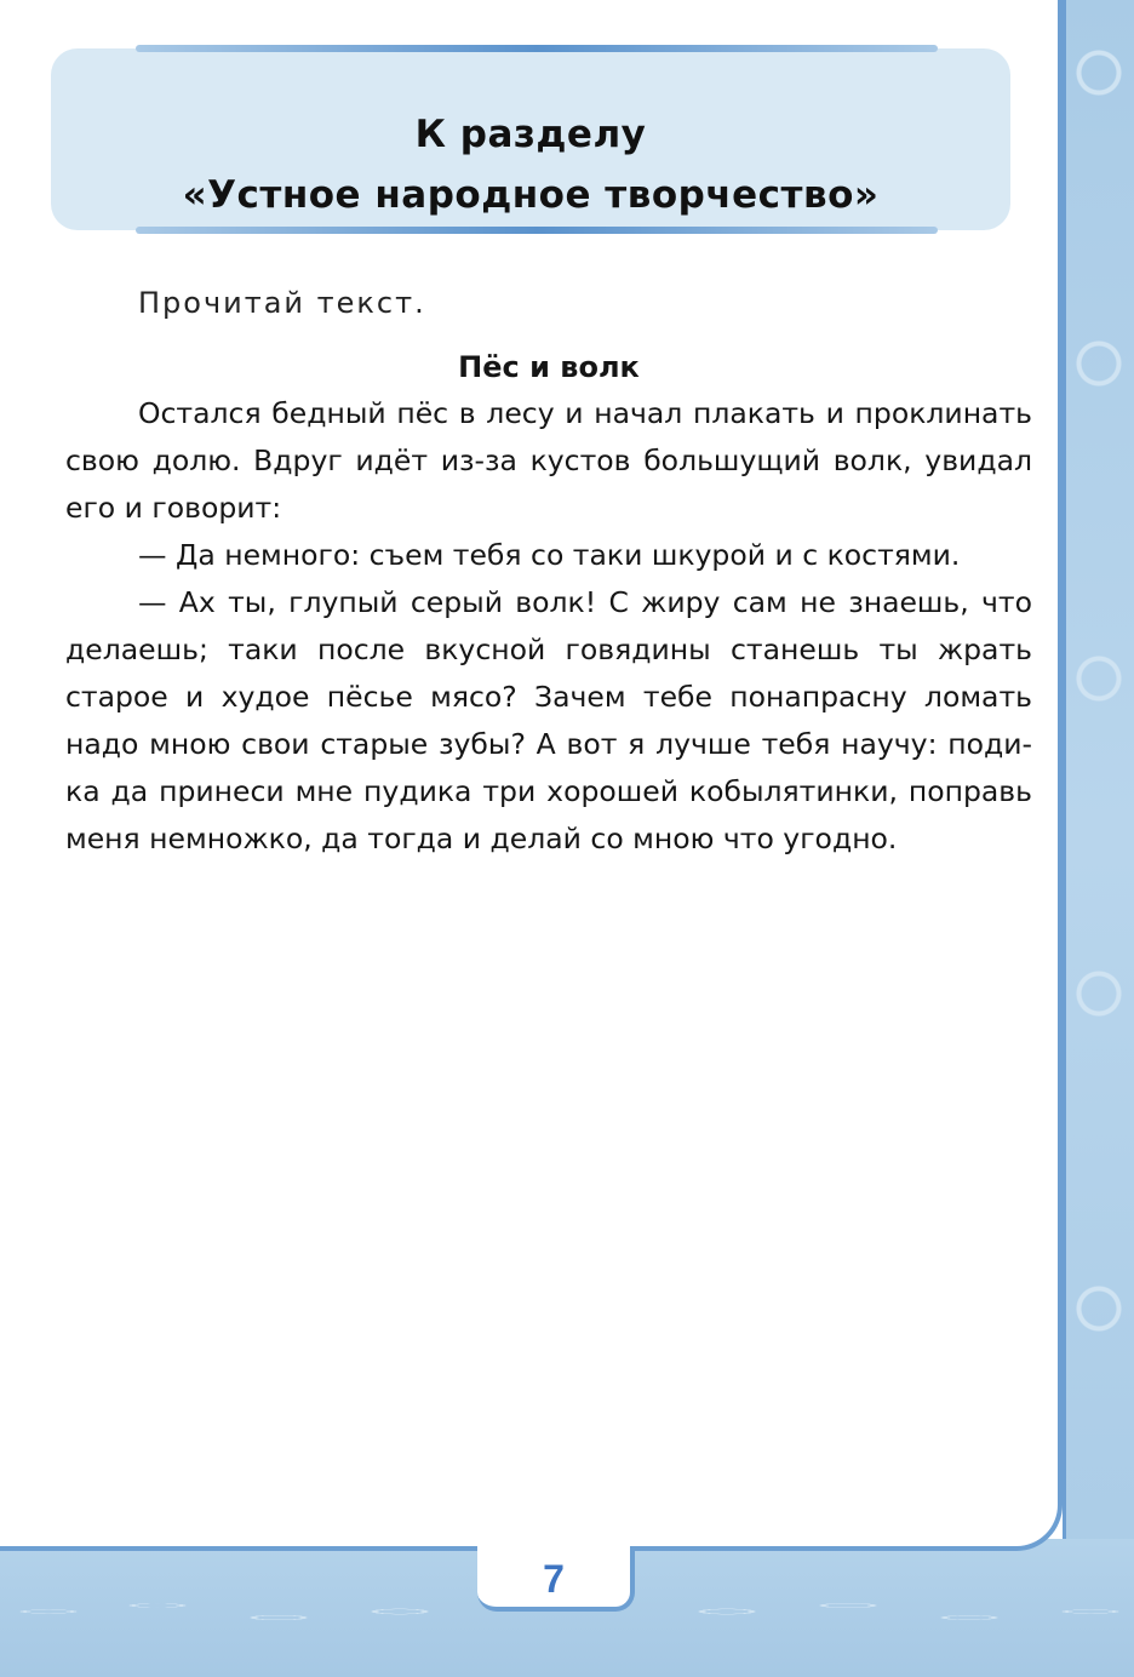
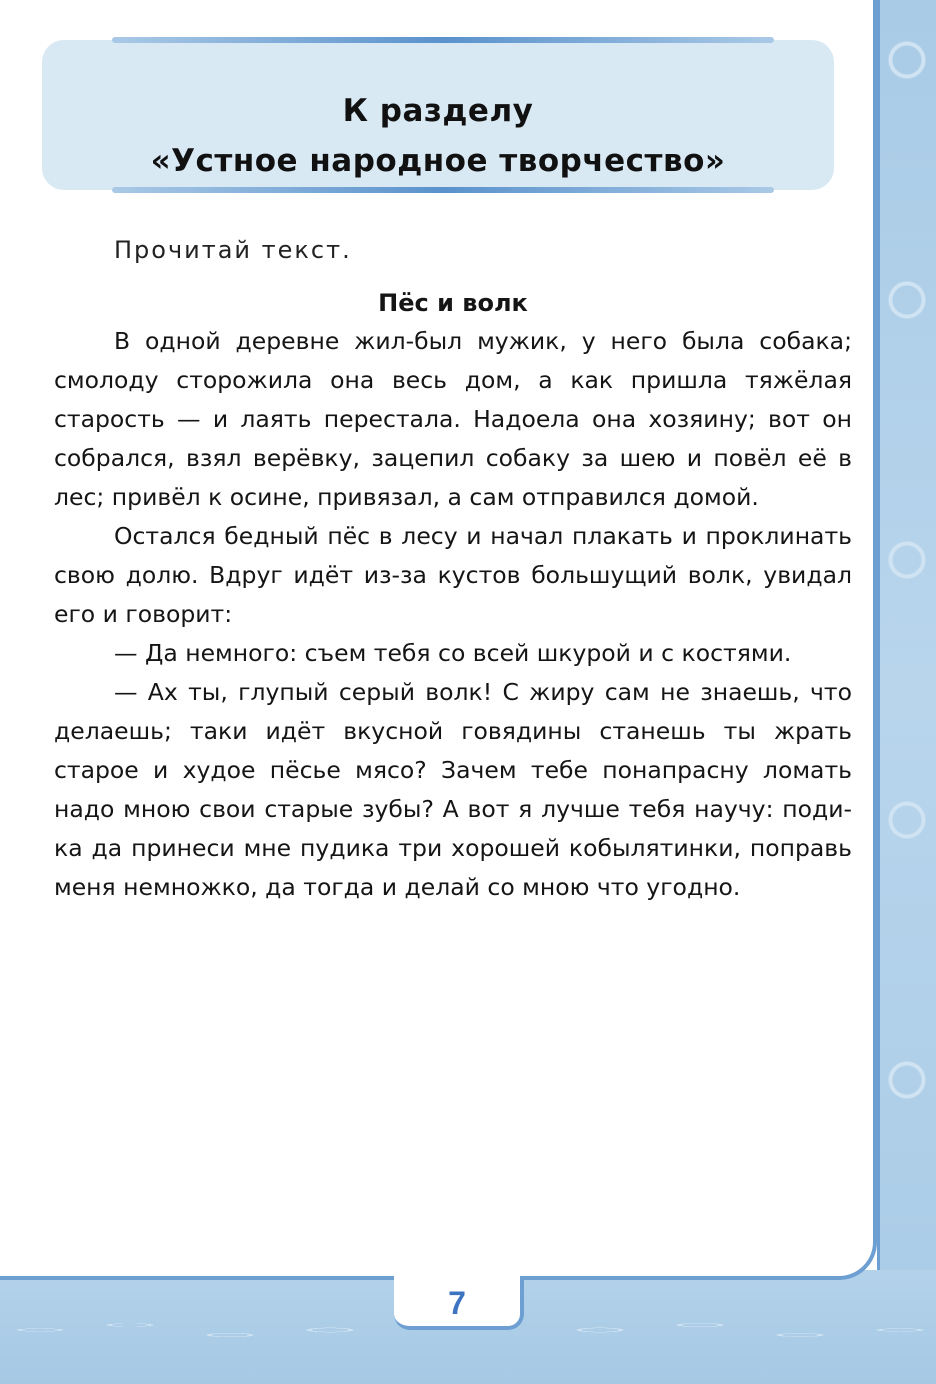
  К разделу
  «Устное народное творчество»
  Прочитай текст.
  Пёс и волк
+ В одной деревне жил-был мужик, у него была собака; смолоду сторожила она весь дом, а как пришла тяжёлая старость — и лаять перестала. Надоела она хозяину; вот он собрался, взял верёвку, зацепил собаку за шею и повёл её в лес; привёл к осине, привязал, а сам отправился домой.
  Остался бедный пёс в лесу и начал плакать и проклинать свою долю. Вдруг идёт из-за кустов большущий волк, увидал его и говорит:
- — Да немного: съем тебя со таки шкурой и с костями.
+ — Да немного: съем тебя со всей шкурой и с костями.
- — Ах ты, глупый серый волк! С жиру сам не знаешь, что делаешь; таки после вкусной говядины станешь ты жрать старое и худое пёсье мясо? Зачем тебе понапрасну ломать надо мною свои старые зубы? А вот я лучше тебя научу: поди-ка да принеси мне пудика три хорошей кобылятинки, поправь меня немножко, да тогда и делай со мною что угодно.
+ — Ах ты, глупый серый волк! С жиру сам не знаешь, что делаешь; таки идёт вкусной говядины станешь ты жрать старое и худое пёсье мясо? Зачем тебе понапрасну ломать надо мною свои старые зубы? А вот я лучше тебя научу: поди-ка да принеси мне пудика три хорошей кобылятинки, поправь меня немножко, да тогда и делай со мною что угодно.
  7
